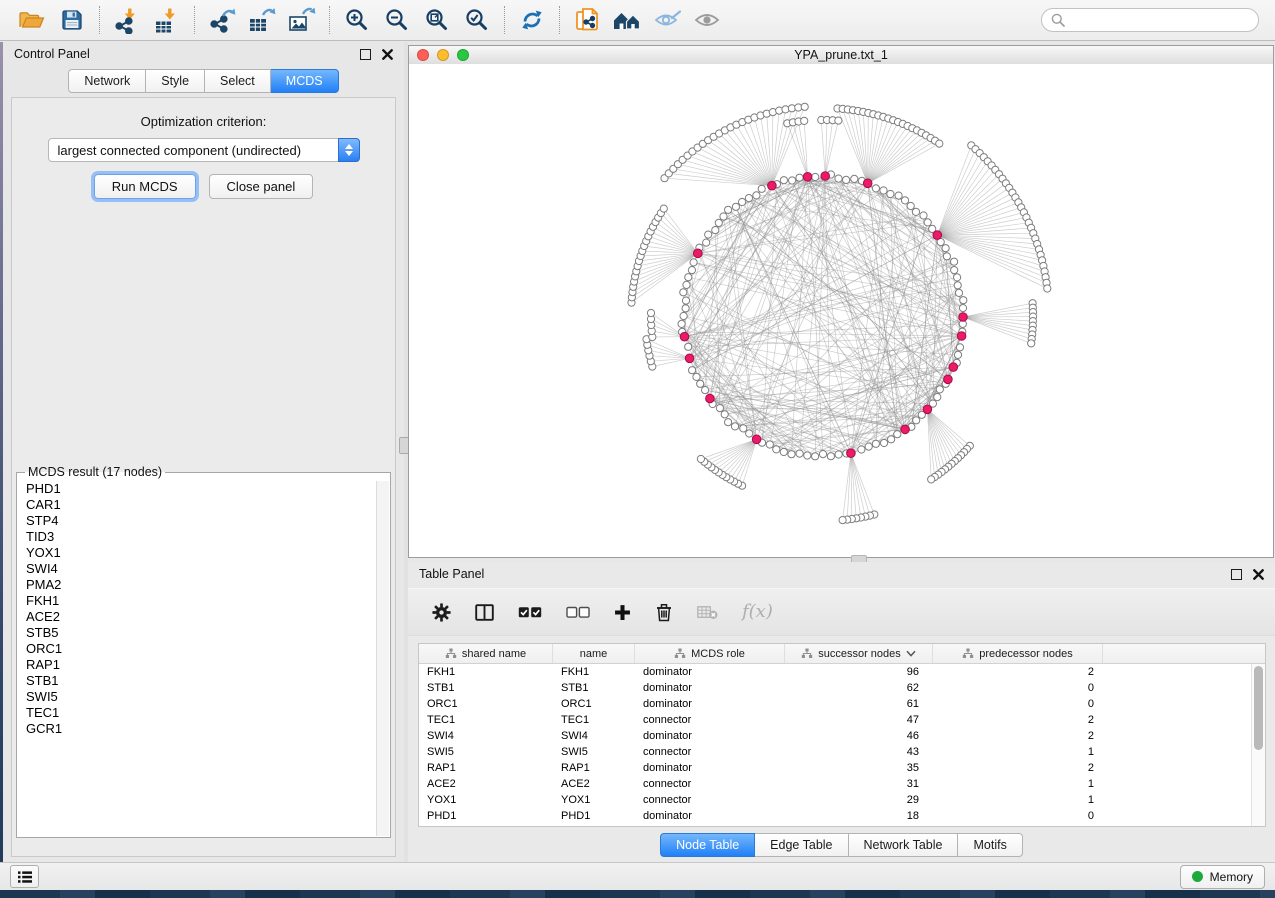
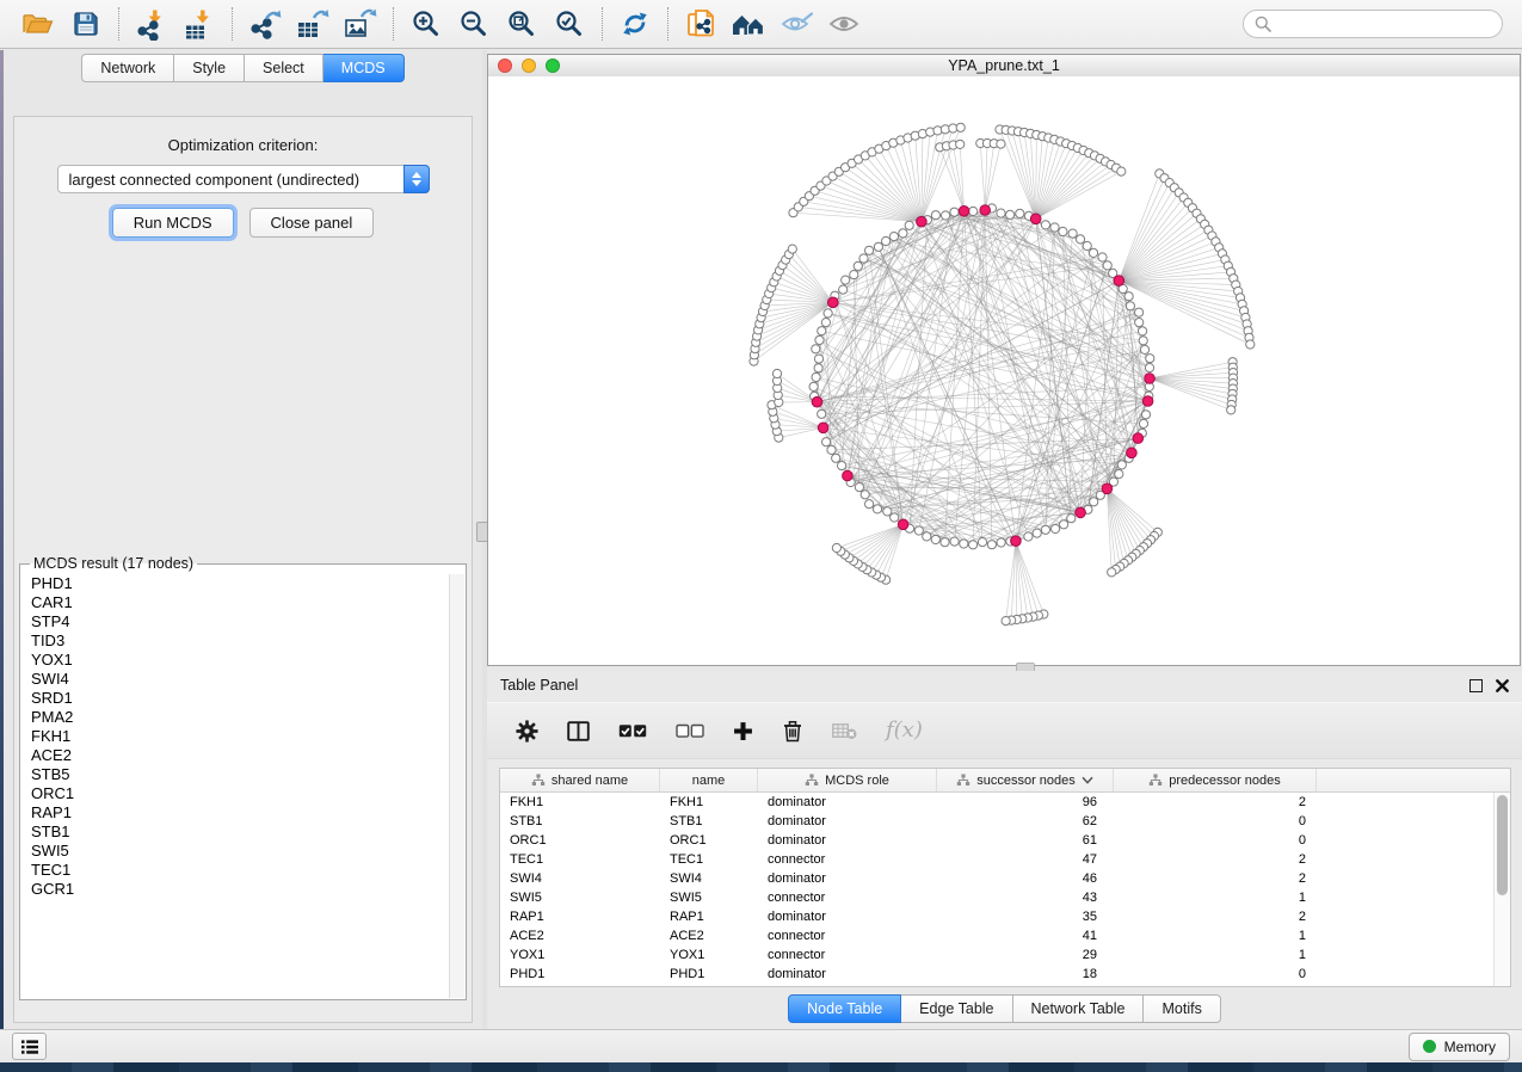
- Control Panel
  Network
  Style
  Select
  MCDS
  Optimization criterion:
  largest connected component (undirected)
  Run MCDS
  Close panel
  MCDS result (17 nodes)
  PHD1
  CAR1
  STP4
  TID3
  YOX1
  SWI4
+ SRD1
  PMA2
  FKH1
  ACE2
  STB5
  ORC1
  RAP1
  STB1
  SWI5
  TEC1
  GCR1
  YPA_prune.txt_1
  Table Panel
  f(x)
  shared name
  name
  MCDS role
  successor nodes
  predecessor nodes
  FKH1
  FKH1
  dominator
  96
  2
  STB1
  STB1
  dominator
  62
  0
  ORC1
  ORC1
  dominator
  61
  0
  TEC1
  TEC1
  connector
  47
  2
  SWI4
  SWI4
  dominator
  46
  2
  SWI5
  SWI5
  connector
  43
  1
  RAP1
  RAP1
  dominator
  35
  2
  ACE2
  ACE2
  connector
- 31
+ 41
  1
  YOX1
  YOX1
  connector
  29
  1
  PHD1
  PHD1
  dominator
  18
  0
  Node Table
  Edge Table
  Network Table
  Motifs
  Memory
